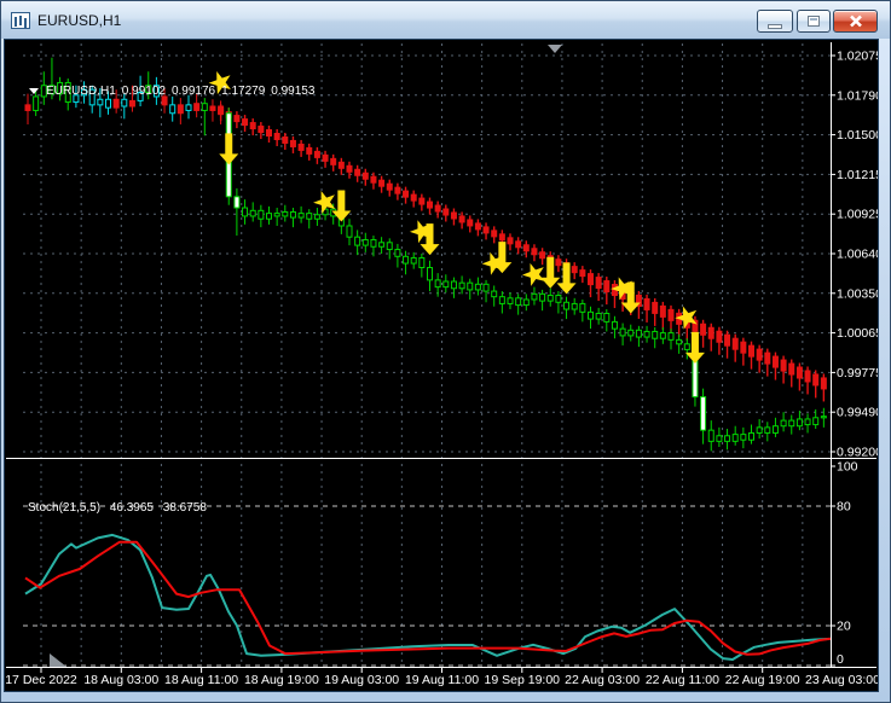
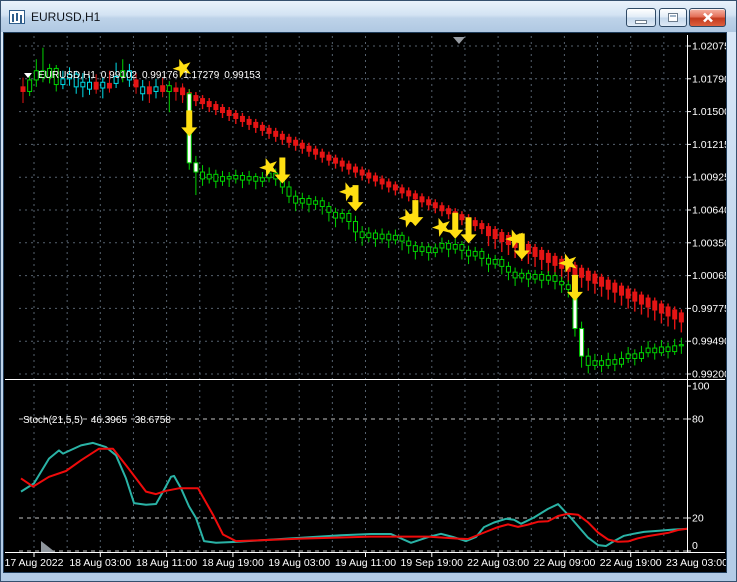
  EURUSD,H1
  1.0207
  1.0179
  1.0150
  1.0121
  1.0092
  1.0064
  1.0035
  1.0006
  0.9977
  0.9949
  0.9920
  100
  80
  20
  0
- 17 Dec 2022
+ 17 Aug 2022
  18 Aug 03:00
  18 Aug 11:00
  18 Aug 19:00
  19 Aug 03:00
  19 Aug 11:00
  19 Sep 19:00
  22 Aug 03:00
- 22 Aug 11:00
+ 22 Aug 09:00
  22 Aug 19:00
  23 Aug 03:00
  EURUSD,H1
  0.99102
  0.99176
  1.17279
  0.99153
  Stoch(21,5,5) 46.3965 38.6758
